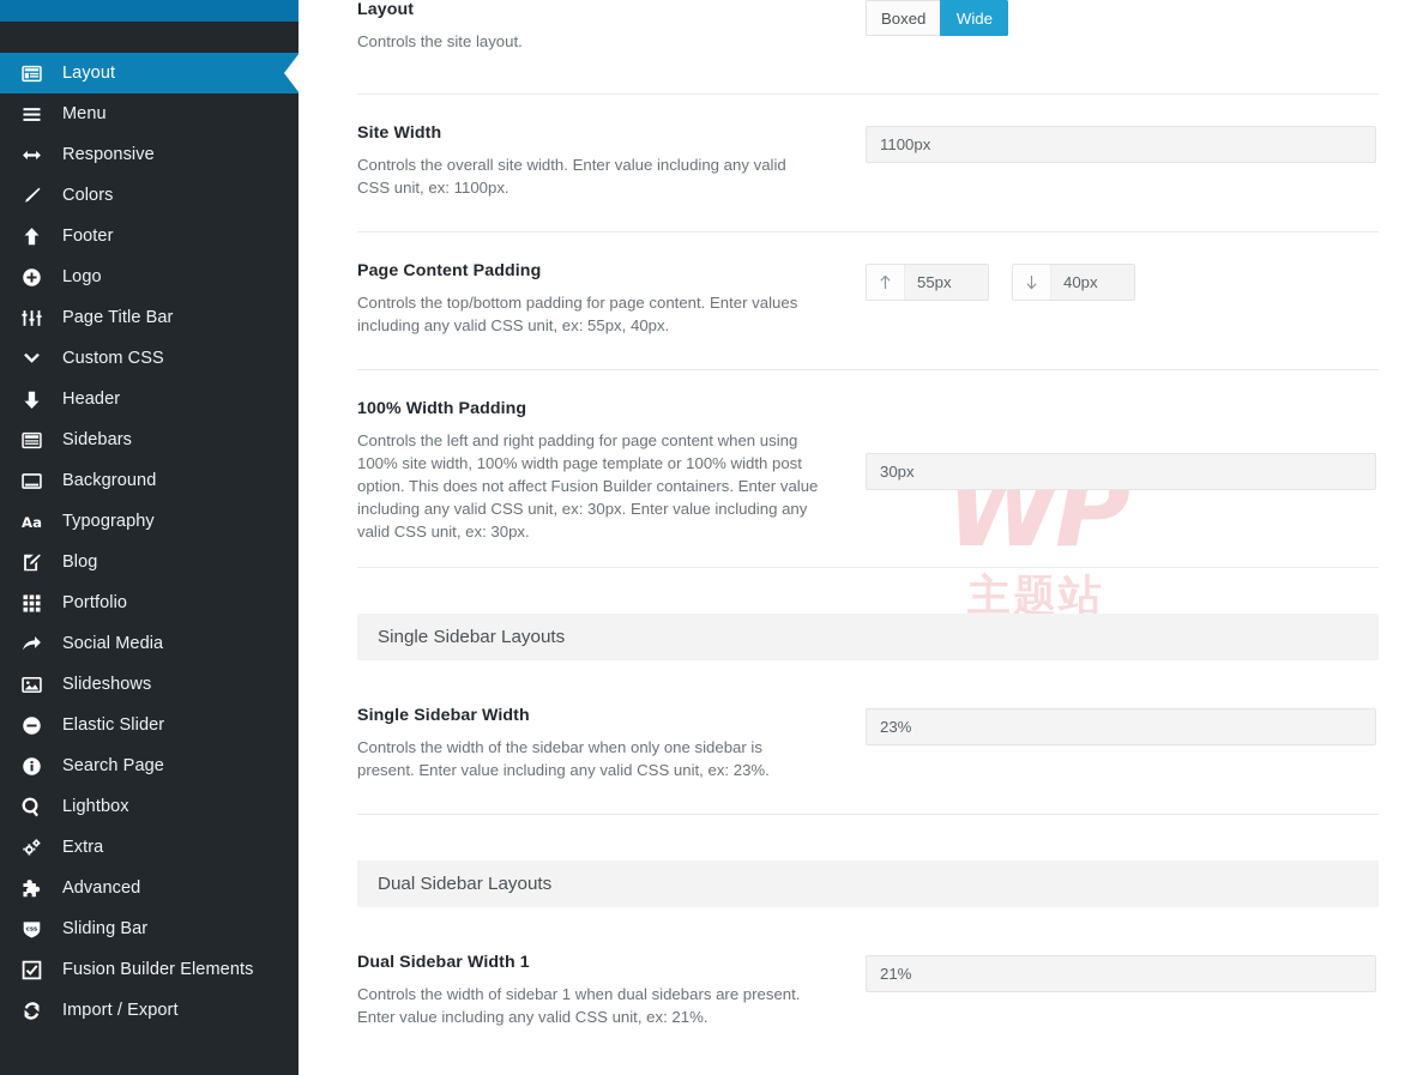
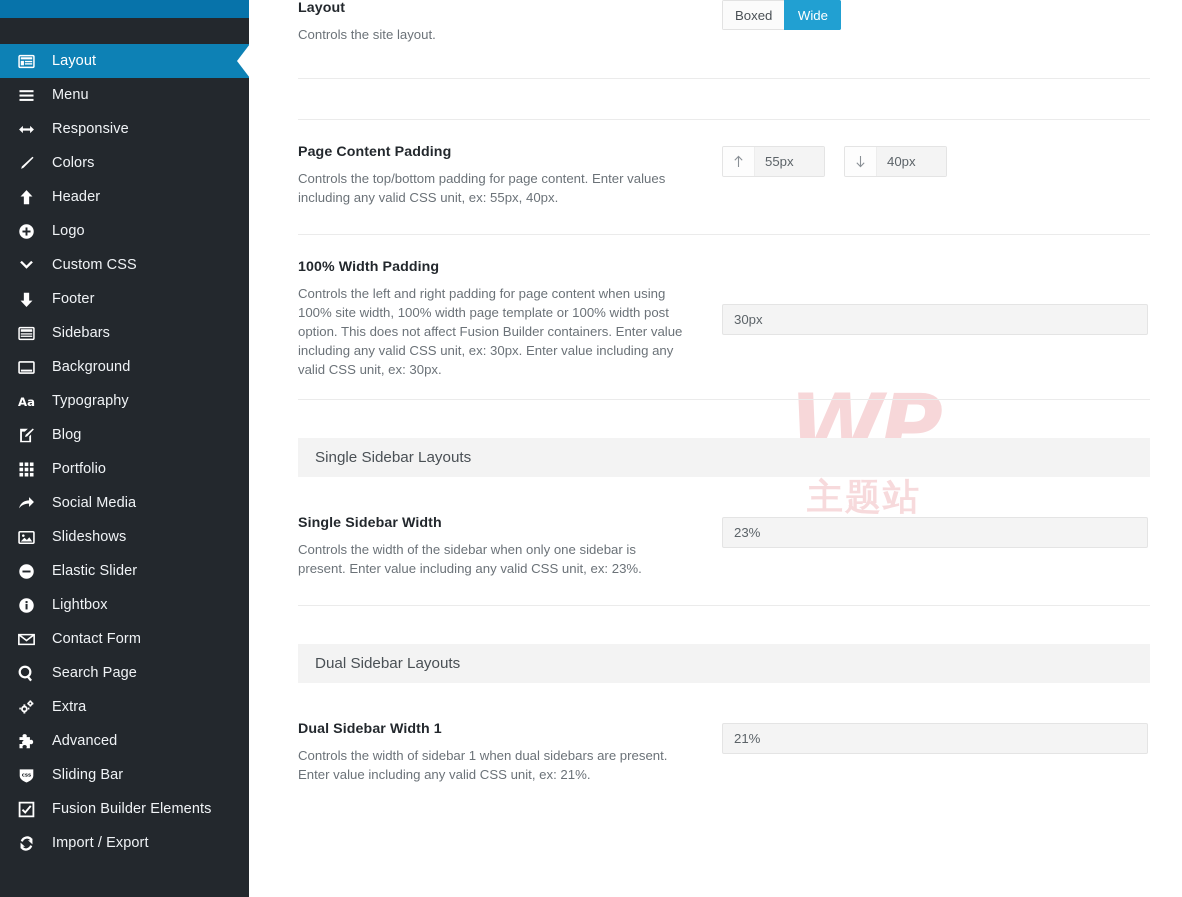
  Layout
  Menu
  Responsive
  Colors
- Footer
+ Header
  Logo
- Page Title Bar
  Custom CSS
- Header
+ Footer
  Sidebars
  Background
  Aa
  Typography
  Blog
  Portfolio
  Social Media
  Slideshows
  Elastic Slider
- Search Page
+ Lightbox
+ Contact Form
- Lightbox
+ Search Page
  Extra
  Advanced
  Sliding Bar
  Fusion Builder Elements
  Import / Export
  WP
  主题站
  Layout
  Controls the site layout.
  Boxed
  Wide
- Site Width
- Controls the overall site width. Enter value including any valid CSS unit, ex: 1100px.
- 1100px
  Page Content Padding
  Controls the top/bottom padding for page content. Enter values including any valid CSS unit, ex: 55px, 40px.
  55px
  40px
  100% Width Padding
  Controls the left and right padding for page content when using 100% site width, 100% width page template or 100% width post option. This does not affect Fusion Builder containers. Enter value including any valid CSS unit, ex: 30px. Enter value including any valid CSS unit, ex: 30px.
  30px
  Single Sidebar Layouts
  Single Sidebar Width
  Controls the width of the sidebar when only one sidebar is present. Enter value including any valid CSS unit, ex: 23%.
  23%
  Dual Sidebar Layouts
  Dual Sidebar Width 1
  Controls the width of sidebar 1 when dual sidebars are present. Enter value including any valid CSS unit, ex: 21%.
  21%
